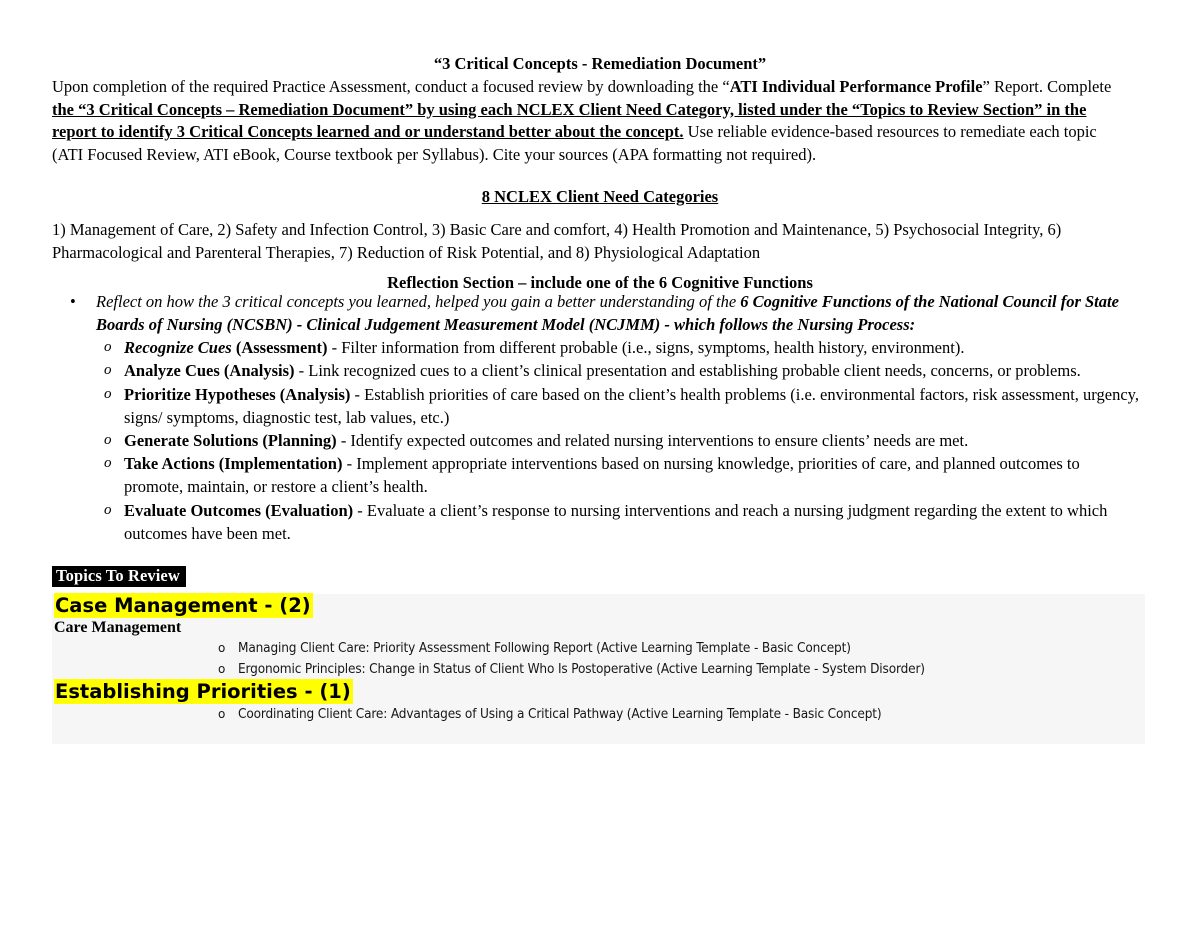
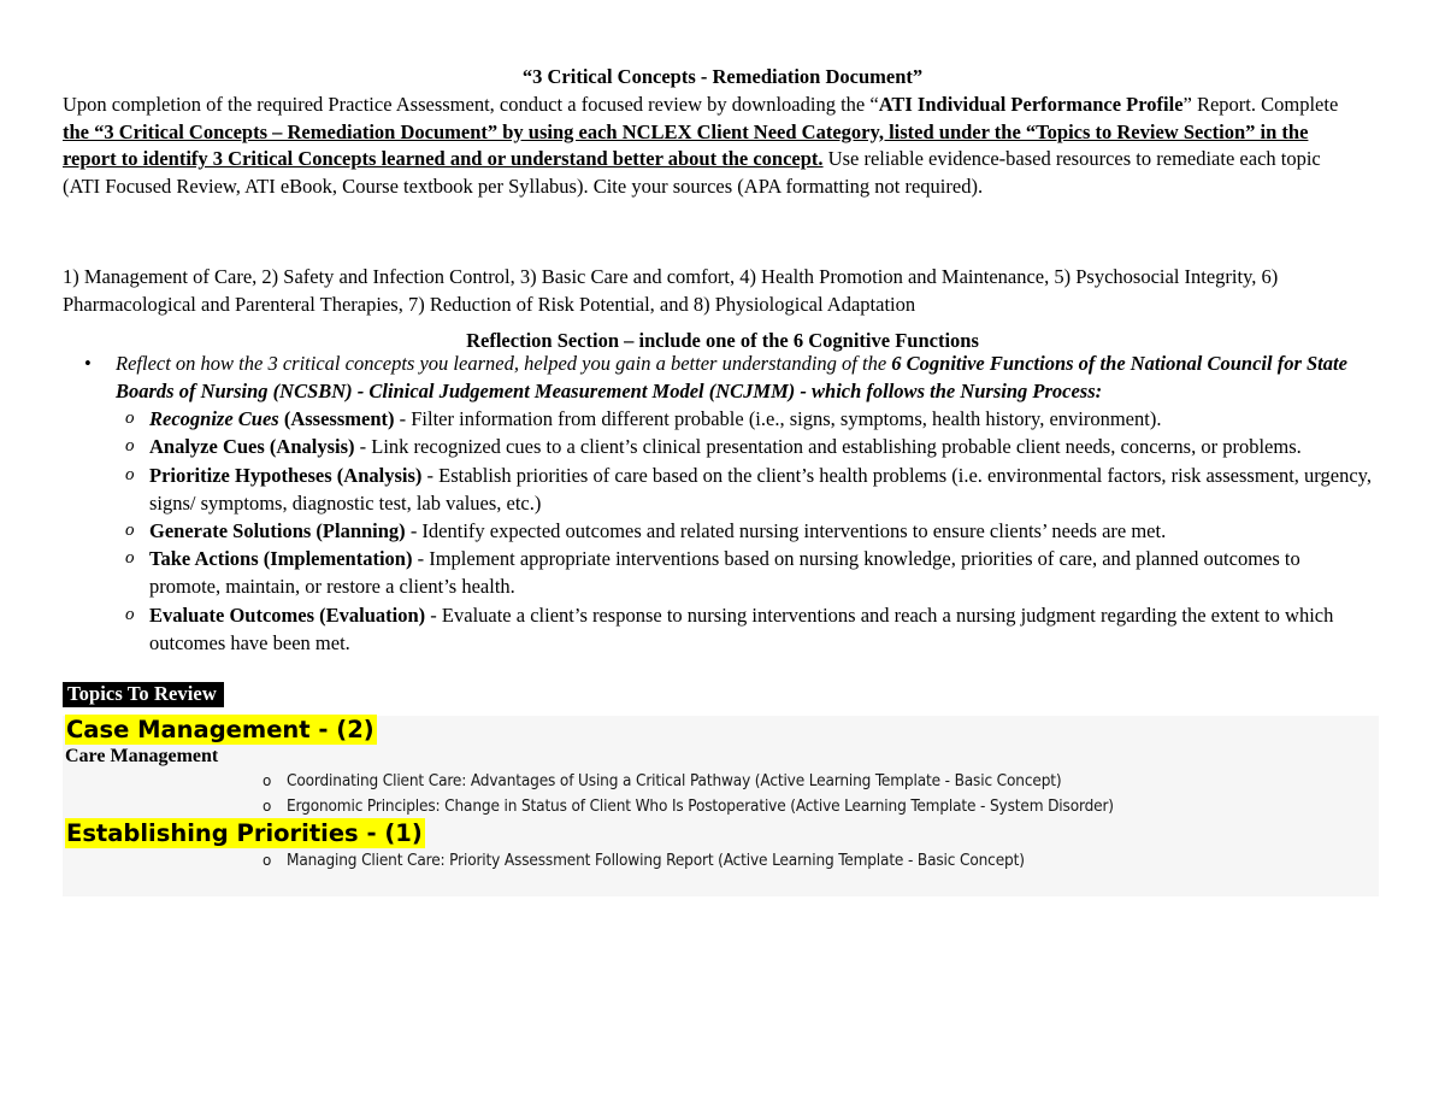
  “3 Critical Concepts - Remediation Document”
  Upon completion of the required Practice Assessment, conduct a focused review by downloading the “ATI Individual Performance Profile” Report. Complete the “3 Critical Concepts – Remediation Document” by using each NCLEX Client Need Category, listed under the “Topics to Review Section” in the report to identify 3 Critical Concepts learned and or understand better about the concept. Use reliable evidence-based resources to remediate each topic (ATI Focused Review, ATI eBook, Course textbook per Syllabus). Cite your sources (APA formatting not required).
- 8 NCLEX Client Need Categories
  1) Management of Care, 2) Safety and Infection Control, 3) Basic Care and comfort, 4) Health Promotion and Maintenance, 5) Psychosocial Integrity, 6) Pharmacological and Parenteral Therapies, 7) Reduction of Risk Potential, and 8) Physiological Adaptation
  Reflection Section – include one of the 6 Cognitive Functions
  •
  Reflect on how the 3 critical concepts you learned, helped you gain a better understanding of the 6 Cognitive Functions of the National Council for State Boards of Nursing (NCSBN) - Clinical Judgement Measurement Model (NCJMM) - which follows the Nursing Process:
  o
  Recognize Cues (Assessment) - Filter information from different probable (i.e., signs, symptoms, health history, environment).
  o
  Analyze Cues (Analysis) - Link recognized cues to a client’s clinical presentation and establishing probable client needs, concerns, or problems.
  o
  Prioritize Hypotheses (Analysis) - Establish priorities of care based on the client’s health problems (i.e. environmental factors, risk assessment, urgency, signs/ symptoms, diagnostic test, lab values, etc.)
  o
  Generate Solutions (Planning) - Identify expected outcomes and related nursing interventions to ensure clients’ needs are met.
  o
  Take Actions (Implementation) - Implement appropriate interventions based on nursing knowledge, priorities of care, and planned outcomes to promote, maintain, or restore a client’s health.
  o
  Evaluate Outcomes (Evaluation) - Evaluate a client’s response to nursing interventions and reach a nursing judgment regarding the extent to which outcomes have been met.
  Topics To Review
  Case Management - (2)
  Care Management
  o
- Managing Client Care: Priority Assessment Following Report (Active Learning Template - Basic Concept)
+ Coordinating Client Care: Advantages of Using a Critical Pathway (Active Learning Template - Basic Concept)
  o
  Ergonomic Principles: Change in Status of Client Who Is Postoperative (Active Learning Template - System Disorder)
  Establishing Priorities - (1)
  o
- Coordinating Client Care: Advantages of Using a Critical Pathway (Active Learning Template - Basic Concept)
+ Managing Client Care: Priority Assessment Following Report (Active Learning Template - Basic Concept)
